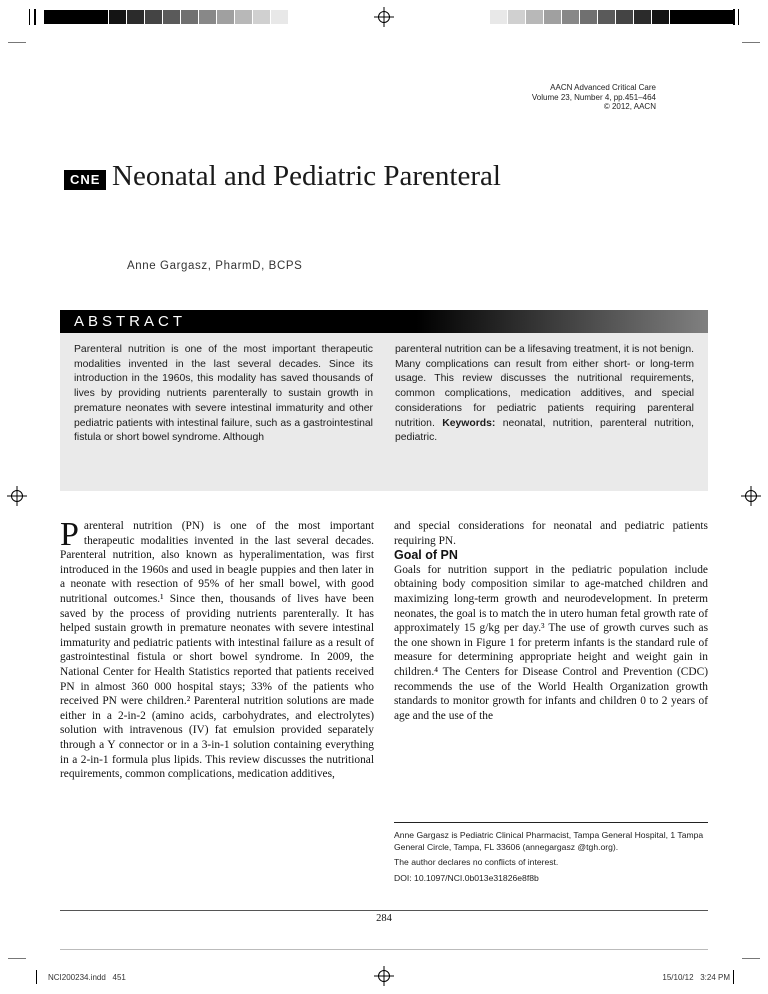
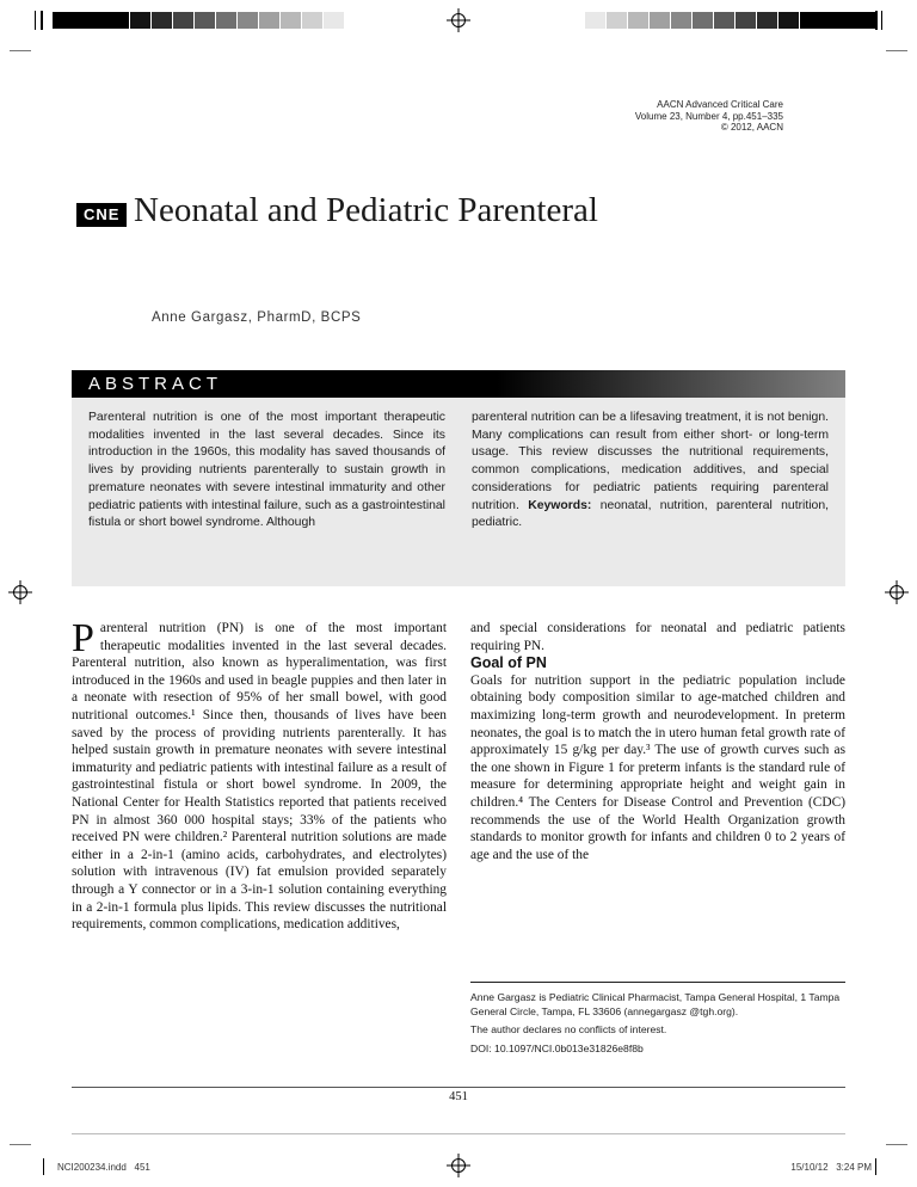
  AACN Advanced Critical Care
- Volume 23, Number 4, pp.451–464
+ Volume 23, Number 4, pp.451–335
  © 2012, AACN
  CNE
  Neonatal and Pediatric Parenteral
  Anne Gargasz, PharmD, BCPS
  ABSTRACT
  Parenteral nutrition is one of the most important therapeutic modalities invented in the last several decades. Since its introduction in the 1960s, this modality has saved thousands of lives by providing nutrients parenterally to sustain growth in premature neonates with severe intestinal immaturity and other pediatric patients with intestinal failure, such as a gastrointestinal fistula or short bowel syndrome. Although
  parenteral nutrition can be a lifesaving treatment, it is not benign. Many complications can result from either short- or long-term usage. This review discusses the nutritional requirements, common complications, medication additives, and special considerations for pediatric patients requiring parenteral nutrition. Keywords: neonatal, nutrition, parenteral nutrition, pediatric.
  P
- arenteral nutrition (PN) is one of the most important therapeutic modalities invented in the last several decades. Parenteral nutrition, also known as hyperalimentation, was first introduced in the 1960s and used in beagle puppies and then later in a neonate with resection of 95% of her small bowel, with good nutritional outcomes.¹ Since then, thousands of lives have been saved by the process of providing nutrients parenterally. It has helped sustain growth in premature neonates with severe intestinal immaturity and pediatric patients with intestinal failure as a result of gastrointestinal fistula or short bowel syndrome. In 2009, the National Center for Health Statistics reported that patients received PN in almost 360 000 hospital stays; 33% of the patients who received PN were children.² Parenteral nutrition solutions are made either in a 2-in-2 (amino acids, carbohydrates, and electrolytes) solution with intravenous (IV) fat emulsion provided separately through a Y connector or in a 3-in-1 solution containing everything in a 2-in-1 formula plus lipids. This review discusses the nutritional requirements, common complications, medication additives,
+ arenteral nutrition (PN) is one of the most important therapeutic modalities invented in the last several decades. Parenteral nutrition, also known as hyperalimentation, was first introduced in the 1960s and used in beagle puppies and then later in a neonate with resection of 95% of her small bowel, with good nutritional outcomes.¹ Since then, thousands of lives have been saved by the process of providing nutrients parenterally. It has helped sustain growth in premature neonates with severe intestinal immaturity and pediatric patients with intestinal failure as a result of gastrointestinal fistula or short bowel syndrome. In 2009, the National Center for Health Statistics reported that patients received PN in almost 360 000 hospital stays; 33% of the patients who received PN were children.² Parenteral nutrition solutions are made either in a 2-in-1 (amino acids, carbohydrates, and electrolytes) solution with intravenous (IV) fat emulsion provided separately through a Y connector or in a 3-in-1 solution containing everything in a 2-in-1 formula plus lipids. This review discusses the nutritional requirements, common complications, medication additives,
  and special considerations for neonatal and pediatric patients requiring PN.
  Goal of PN
  Goals for nutrition support in the pediatric population include obtaining body composition similar to age-matched children and maximizing long-term growth and neurodevelopment. In preterm neonates, the goal is to match the in utero human fetal growth rate of approximately 15 g/kg per day.³ The use of growth curves such as the one shown in Figure 1 for preterm infants is the standard rule of measure for determining appropriate height and weight gain in children.⁴ The Centers for Disease Control and Prevention (CDC) recommends the use of the World Health Organization growth standards to monitor growth for infants and children 0 to 2 years of age and the use of the
  Anne Gargasz is Pediatric Clinical Pharmacist, Tampa General Hospital, 1 Tampa General Circle, Tampa, FL 33606 (annegargasz @tgh.org).
  The author declares no conflicts of interest.
  DOI: 10.1097/NCI.0b013e31826e8f8b
- 284
+ 451
  NCI200234.indd 451
  15/10/12 3:24 PM
